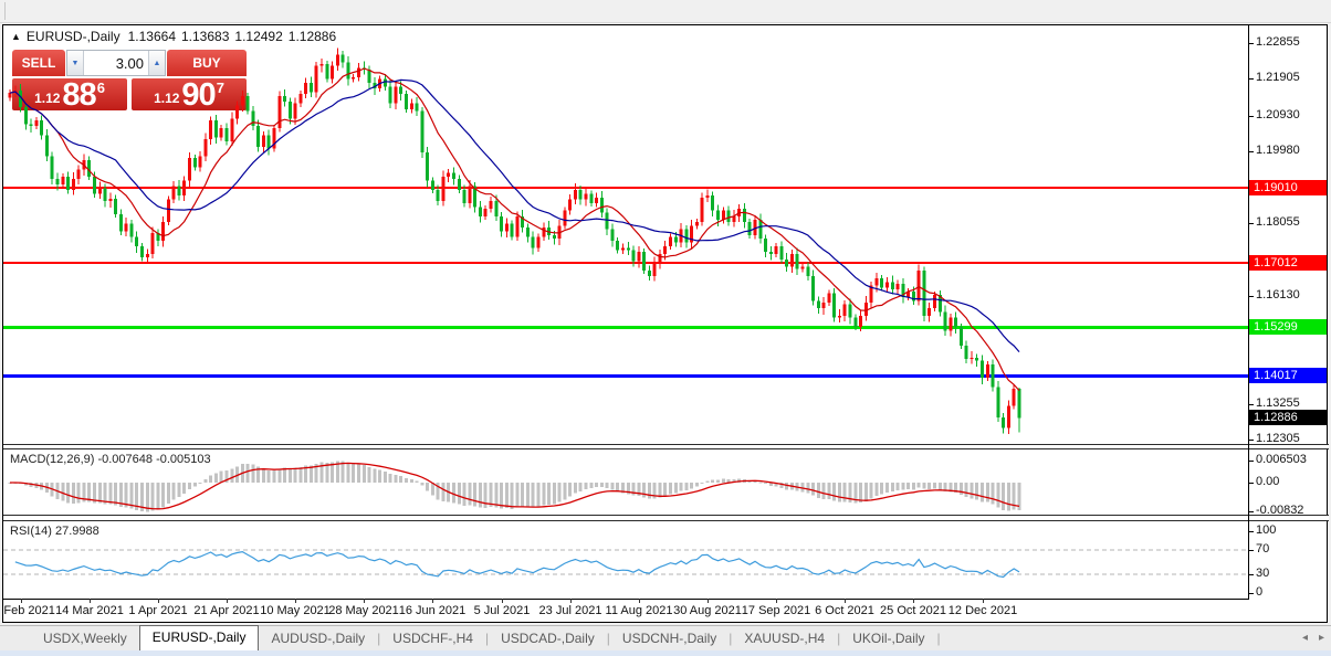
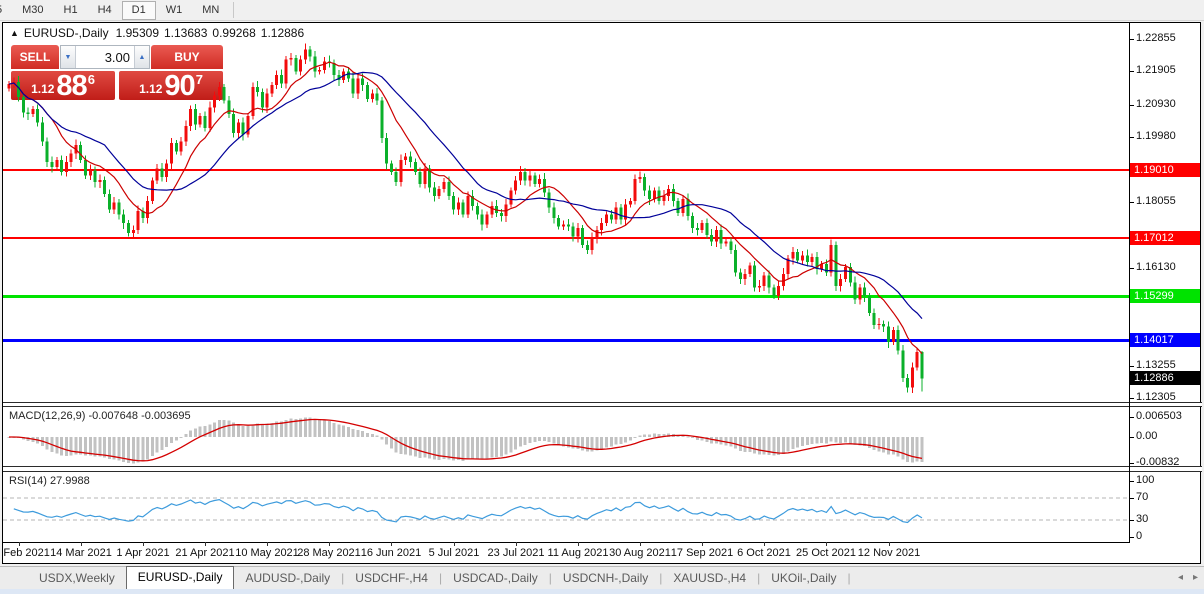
+ M30
+ H1
+ H4
+ D1
+ W1
+ MN
  ▲
  EURUSD-,Daily
- 1.13664
+ 1.95309
  1.13683
- 1.12492
+ 0.99268
  1.12886
  SELL
  3.00
  BUY
  1.12
  88
  6
  1.12
  90
  7
- MACD(12,26,9) -0.007648 -0.005103
+ MACD(12,26,9) -0.007648 -0.003695
  RSI(14) 27.9988
  1.22855
  1.21905
  1.20930
  1.19980
  1.18055
  1.16130
  1.13255
  1.12305
  1.19010
  1.17012
  1.15299
  1.14017
  1.12886
  0.006503
  0.00
  -0.00832
  100
  70
  30
  0
  Feb 2021
  14 Mar 2021
  1 Apr 2021
  21 Apr 2021
  10 May 2021
  28 May 2021
  16 Jun 2021
  5 Jul 2021
  23 Jul 2021
  11 Aug 2021
  30 Aug 2021
  17 Sep 2021
  6 Oct 2021
  25 Oct 2021
- 12 Dec 2021
+ 12 Nov 2021
  USDX,Weekly
  EURUSD-,Daily
  AUDUSD-,Daily
  |
  USDCHF-,H4
  |
  USDCAD-,Daily
  |
  USDCNH-,Daily
  |
  XAUUSD-,H4
  |
  UKOil-,Daily
  |
  ◂
  ▸
